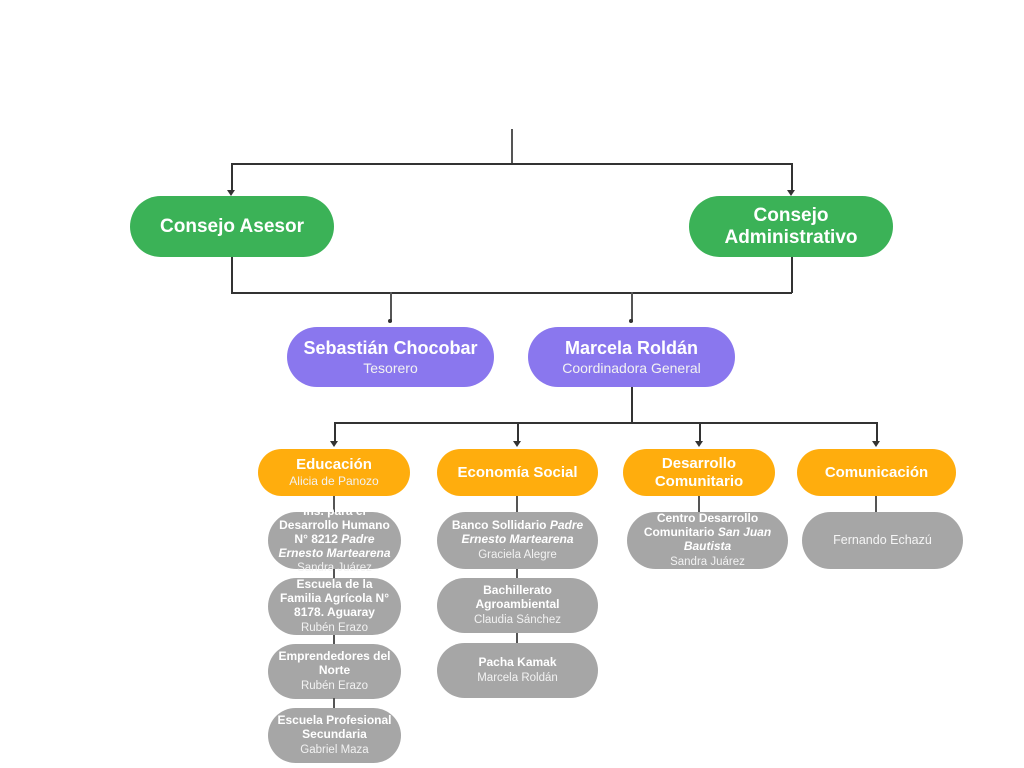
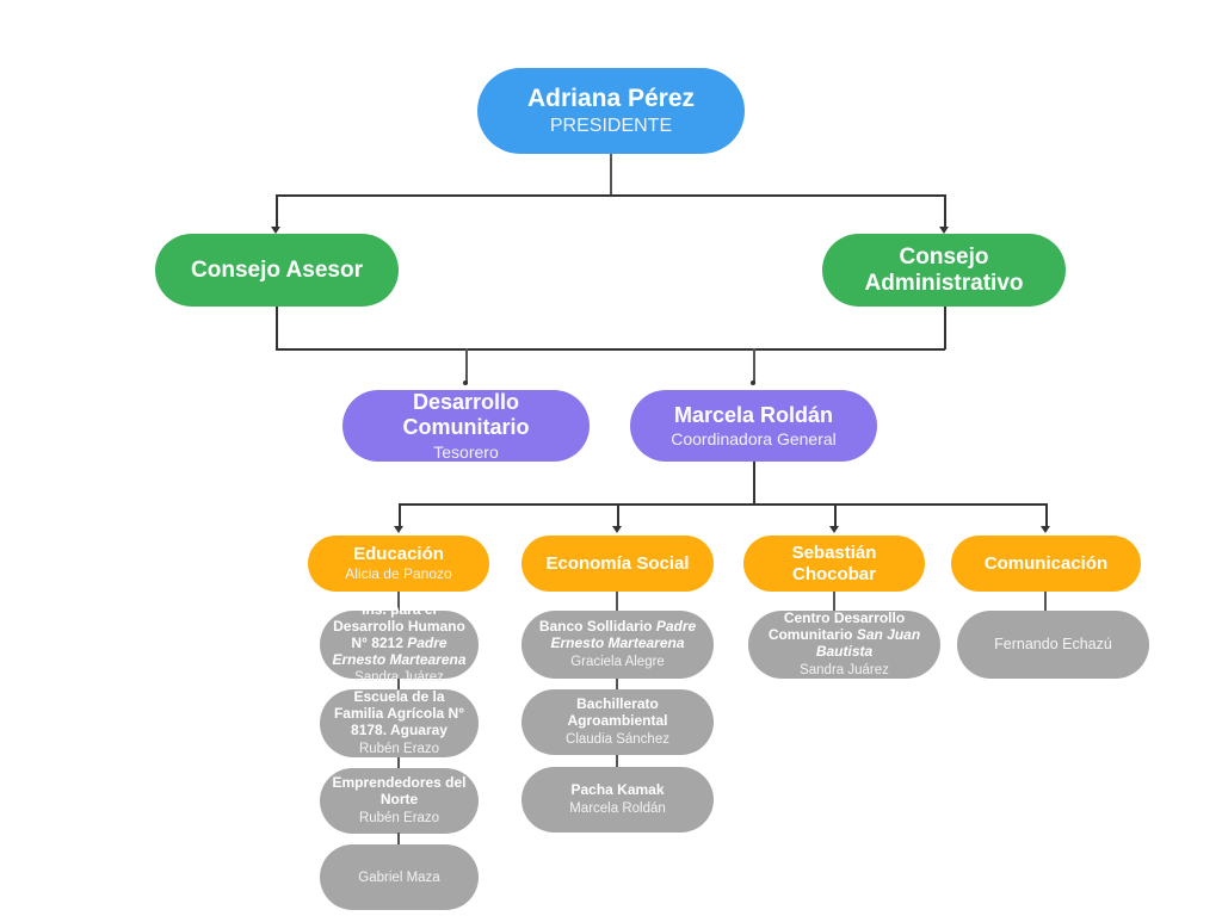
+ Adriana Pérez
+ PRESIDENTE
  Consejo Asesor
  Consejo Administrativo
- Sebastián Chocobar
+ Desarrollo Comunitario
  Tesorero
  Marcela Roldán
  Coordinadora General
  Educación
  Alicia de Panozo
  Economía Social
- Desarrollo Comunitario
+ Sebastián Chocobar
  Comunicación
  Ins. para el Desarrollo Humano N° 8212 Padre Ernesto Martearena
  Sandra Juárez
  Escuela de la Familia Agrícola N° 8178. Aguaray
  Rubén Erazo
  Emprendedores del Norte
  Rubén Erazo
- Escuela Profesional Secundaria
  Gabriel Maza
  Banco Sollidario Padre Ernesto Martearena
  Graciela Alegre
  Bachillerato Agroambiental
  Claudia Sánchez
  Pacha Kamak
  Marcela Roldán
  Centro Desarrollo Comunitario San Juan Bautista
  Sandra Juárez
  Fernando Echazú
